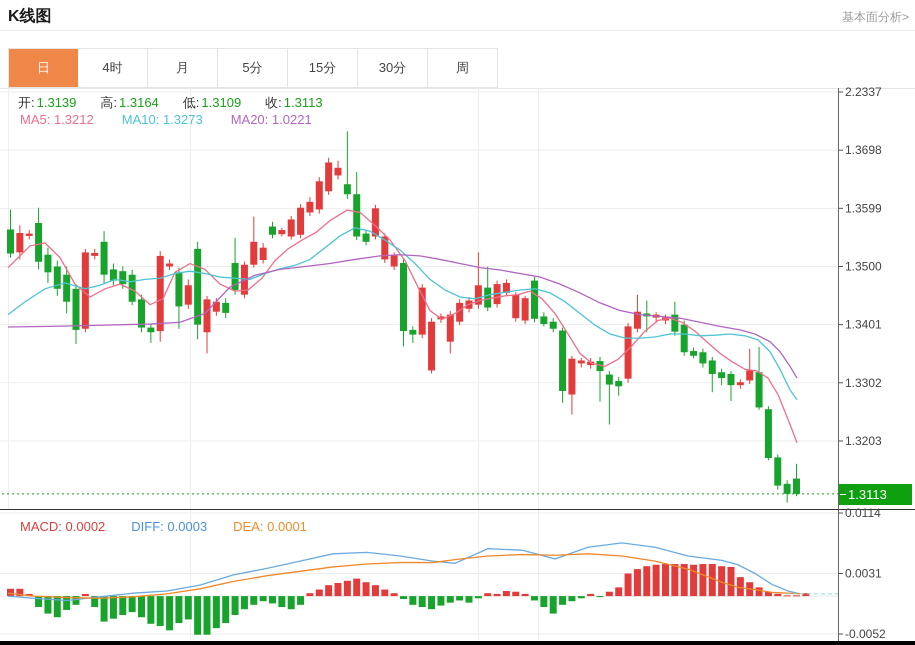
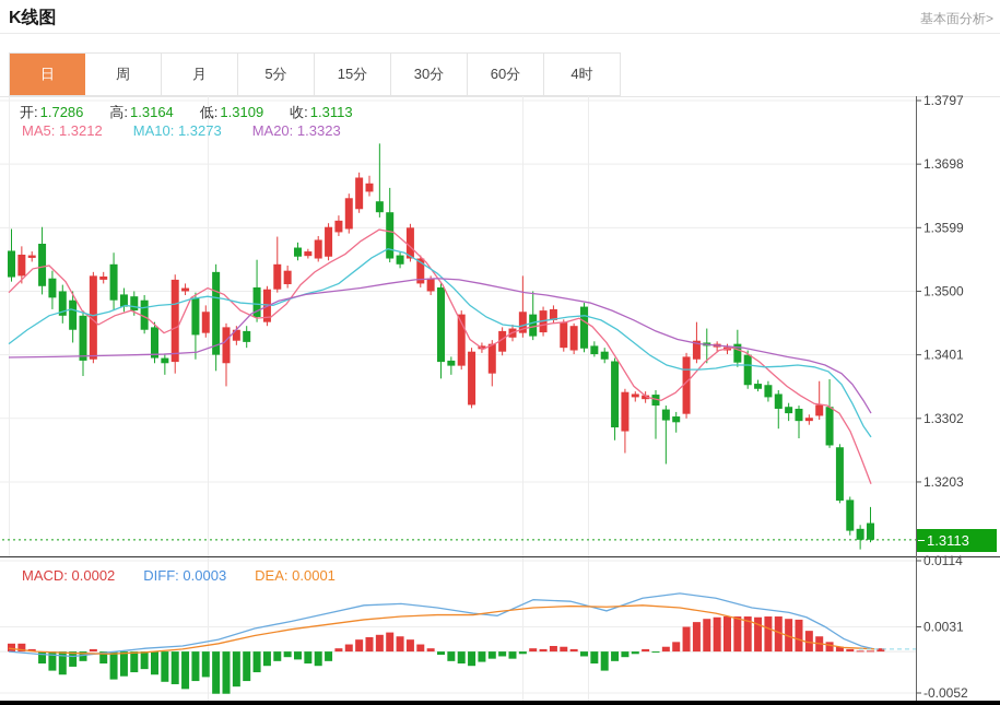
- 2.2337
+ 1.3797
  1.3698
  1.3599
  1.3500
  1.3401
  1.3302
  1.3203
  0.0114
  0.0031
  -0.0052
  K线图
  基本面分析>
  日
- 4时
+ 周
  月
  5分
  15分
  30分
+ 60分
- 周
+ 4时
- 开: 1.3139 高: 1.3164 低: 1.3109 收: 1.3113
+ 开: 1.7286 高: 1.3164 低: 1.3109 收: 1.3113
- MA5: 1.3212 MA10: 1.3273 MA20: 1.0221
+ MA5: 1.3212 MA10: 1.3273 MA20: 1.3323
  MACD: 0.0002 DIFF: 0.0003 DEA: 0.0001
  1.3113
